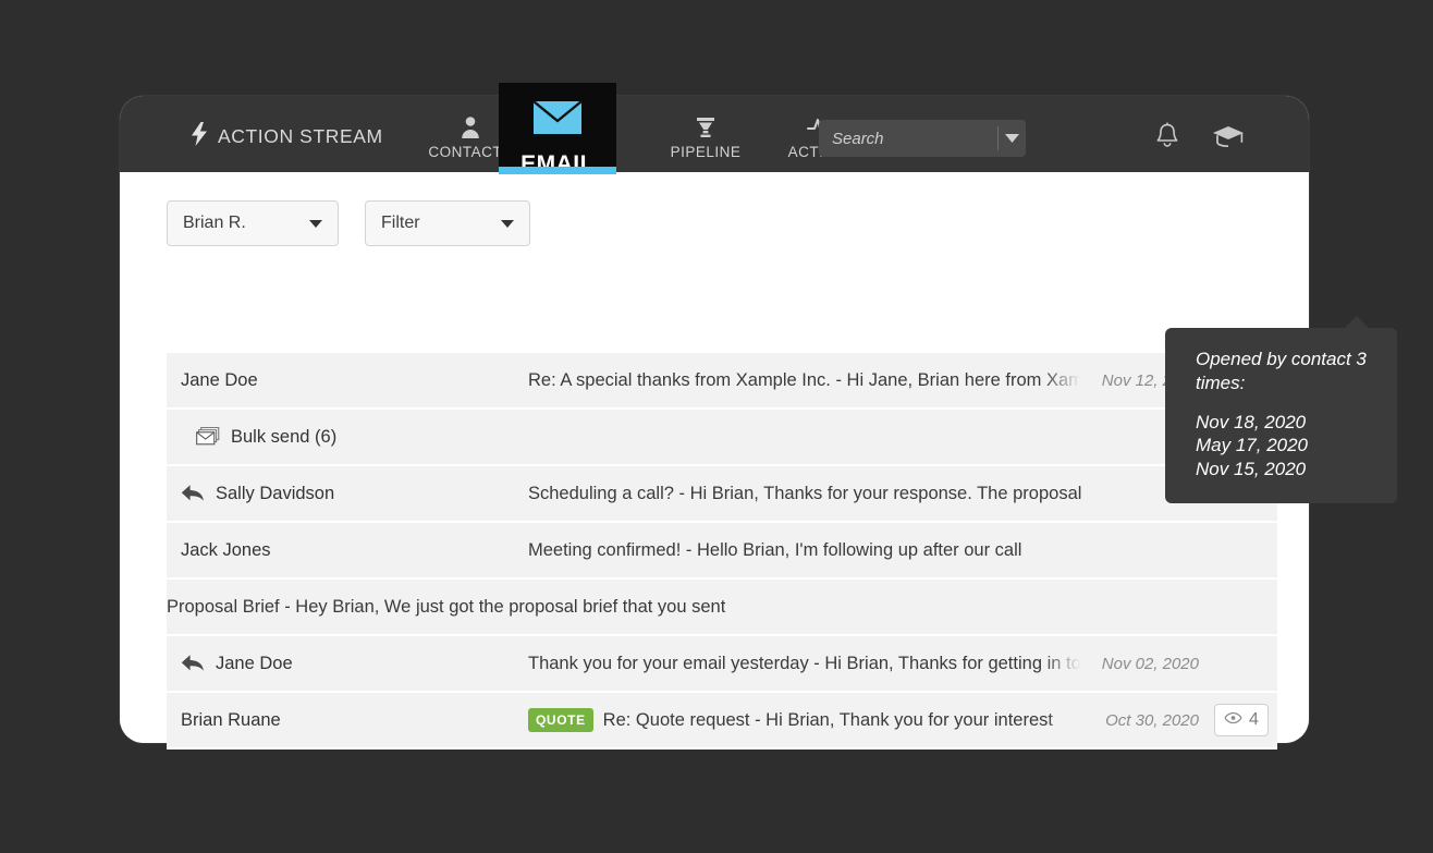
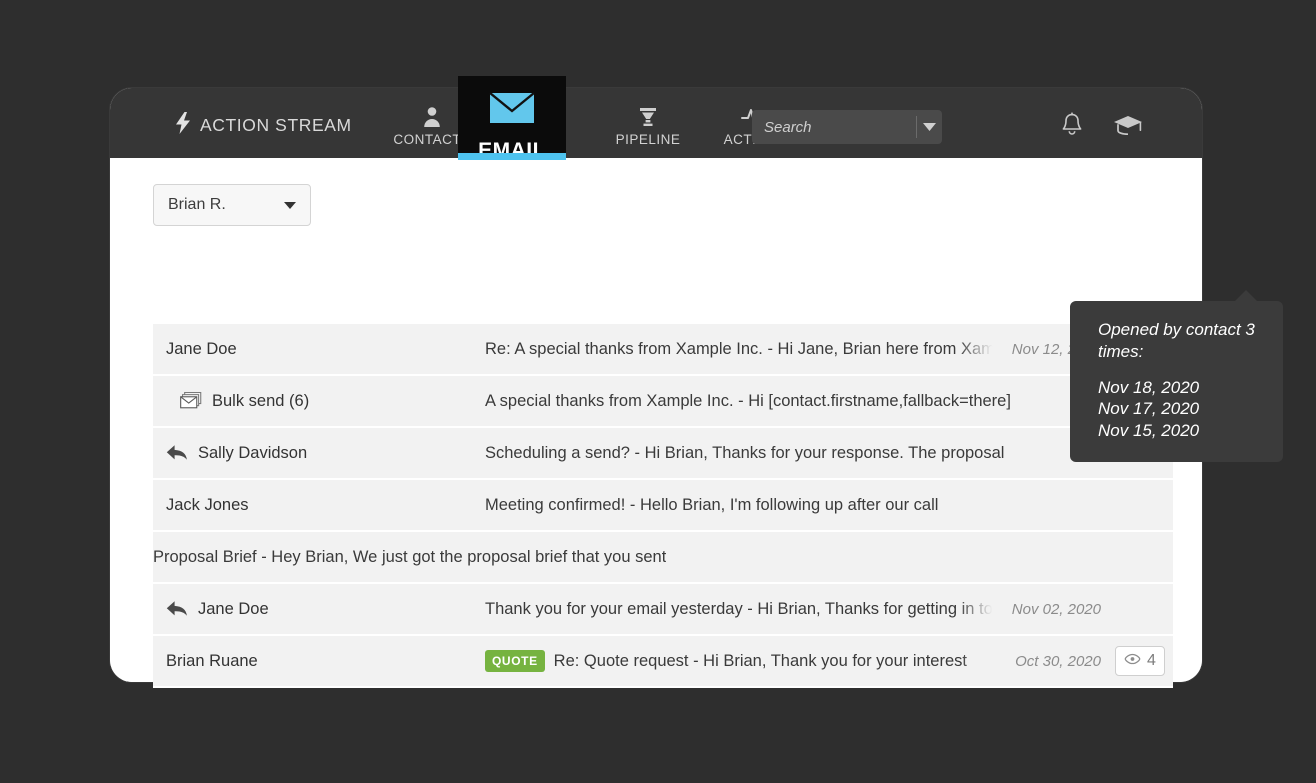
  ACTION STREAM
  CONTACT
  PIPELINE
  EMAIL
  Search
  Brian R.
- Filter
  Jane Doe
  Re: A special thanks from Xample Inc. - Hi Jane, Brian here from
  Bulk send (6)
+ A special thanks from Xample Inc. - Hi [contact.firstname,fallback=there]
  Sally Davidson
- Scheduling a call? - Hi Brian, Thanks for your response. The proposal
+ Scheduling a send? - Hi Brian, Thanks for your response. The proposal
  Jack Jones
  Meeting confirmed! - Hello Brian, I'm following up after our call
  Proposal Brief - Hey Brian, We just got the proposal brief that you sent
  Jane Doe
  Thank you for your email yesterday - Hi Brian, Thanks for getting
  Nov 02, 2020
  Brian Ruane
  QUOTE
  Re: Quote request - Hi Brian, Thank you for your interes
  Oct 30, 2020
  4
  Opened by contact 3 times:
  Nov 18, 2020
- May 17, 2020
+ Nov 17, 2020
  Nov 15, 2020
